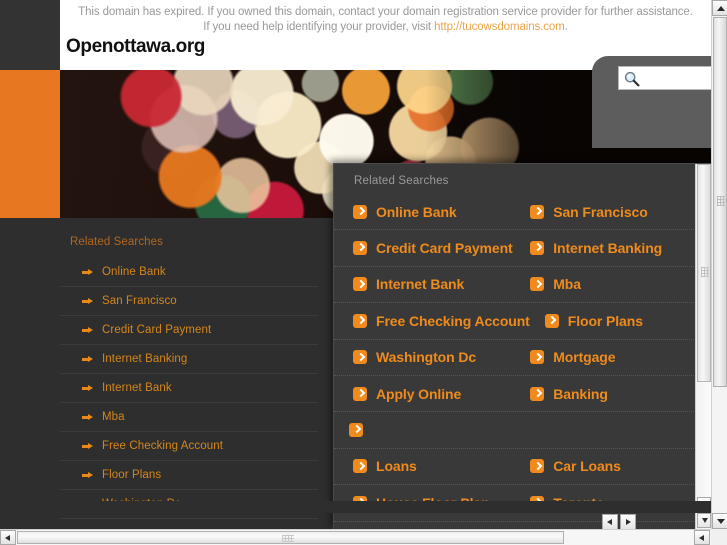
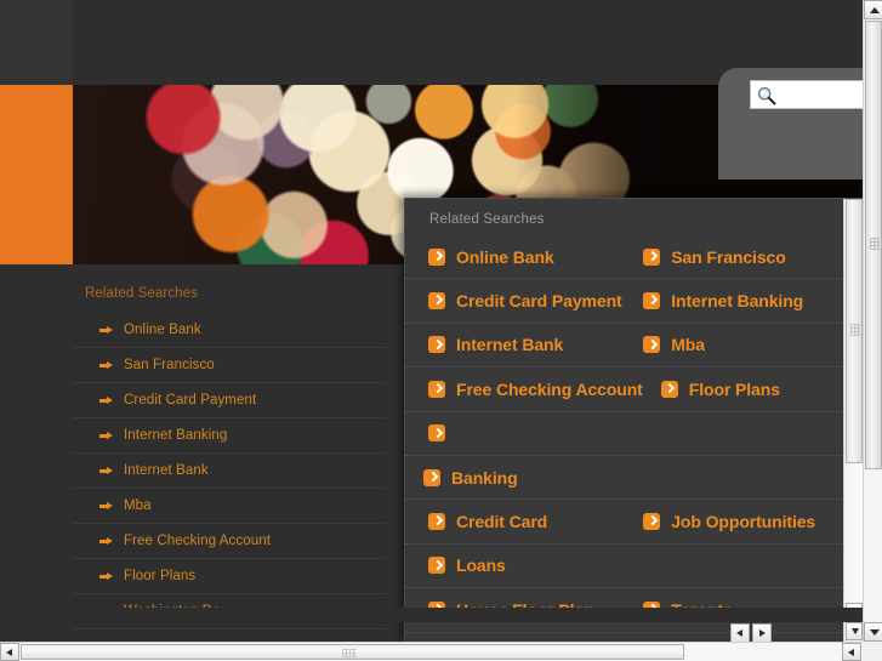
- This domain has expired. If you owned this domain, contact your domain registration service provider for further assistance. If you need help identifying your provider, visit http://tucowsdomains.com.
- Openottawa.org
  Related Searches
  Online Bank
  San Francisco
  Credit Card Payment
  Internet Banking
  Internet Bank
  Mba
  Free Checking Account
  Floor Plans
  Related Searches
  Online Bank
  San Francisco
  Credit Card Payment
  Internet Banking
  Internet Bank
  Mba
  Free Checking Account
  Floor Plans
- Washington Dc
- Mortgage
- Apply Online
  Banking
+ Credit Card
+ Job Opportunities
  Loans
- Car Loans
